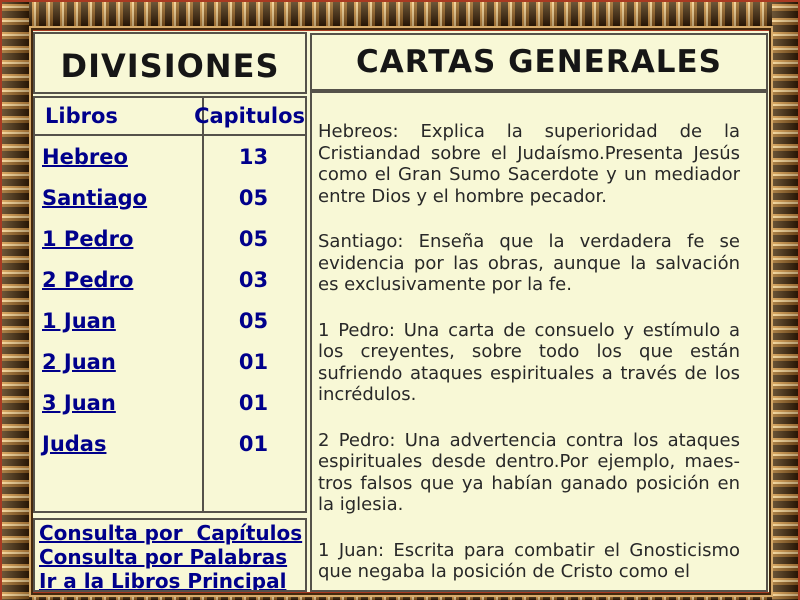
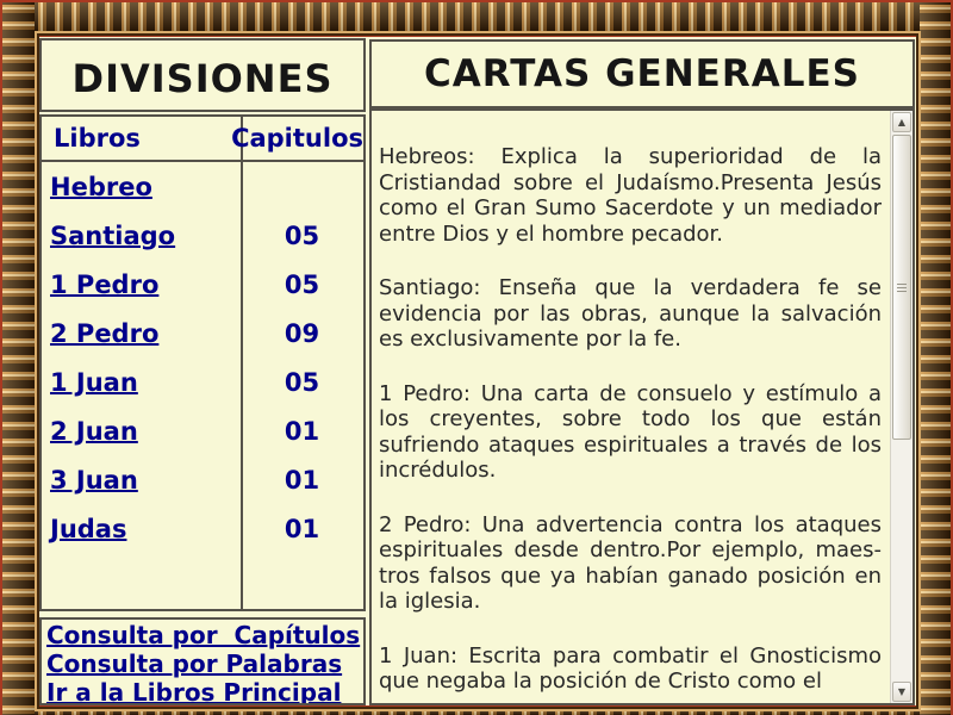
  DIVISIONES
  Libros
  Capitulos
  Hebreo
- 13
  Santiago
  05
  1 Pedro
  05
  2 Pedro
- 03
+ 09
  1 Juan
  05
  2 Juan
  01
  3 Juan
  01
  Judas
  01
  Consulta por Capítulos
  Consulta por Palabras
  Ir a la Libros Principal
  CARTAS GENERALES
  Hebreos: Explica la superioridad de la Cristiandad sobre el Judaísmo.Presenta Jesús como el Gran Sumo Sacerdote y un mediador entre Dios y el hombre pecador.
  Santiago: Enseña que la verdadera fe se evidencia por las obras, aunque la salvación es exclusivamente por la fe.
  1 Pedro: Una carta de consuelo y estímulo a los creyentes, sobre todo los que están sufriendo ataques espirituales a través de los incrédulos.
  2 Pedro: Una advertencia contra los ataques espirituales desde dentro.Por ejemplo, maes­tros falsos que ya habían ganado posición en la iglesia.
  1 Juan: Escrita para combatir el Gnosticismo que negaba la posición de Cristo como el
+ ▲
+ ▼
